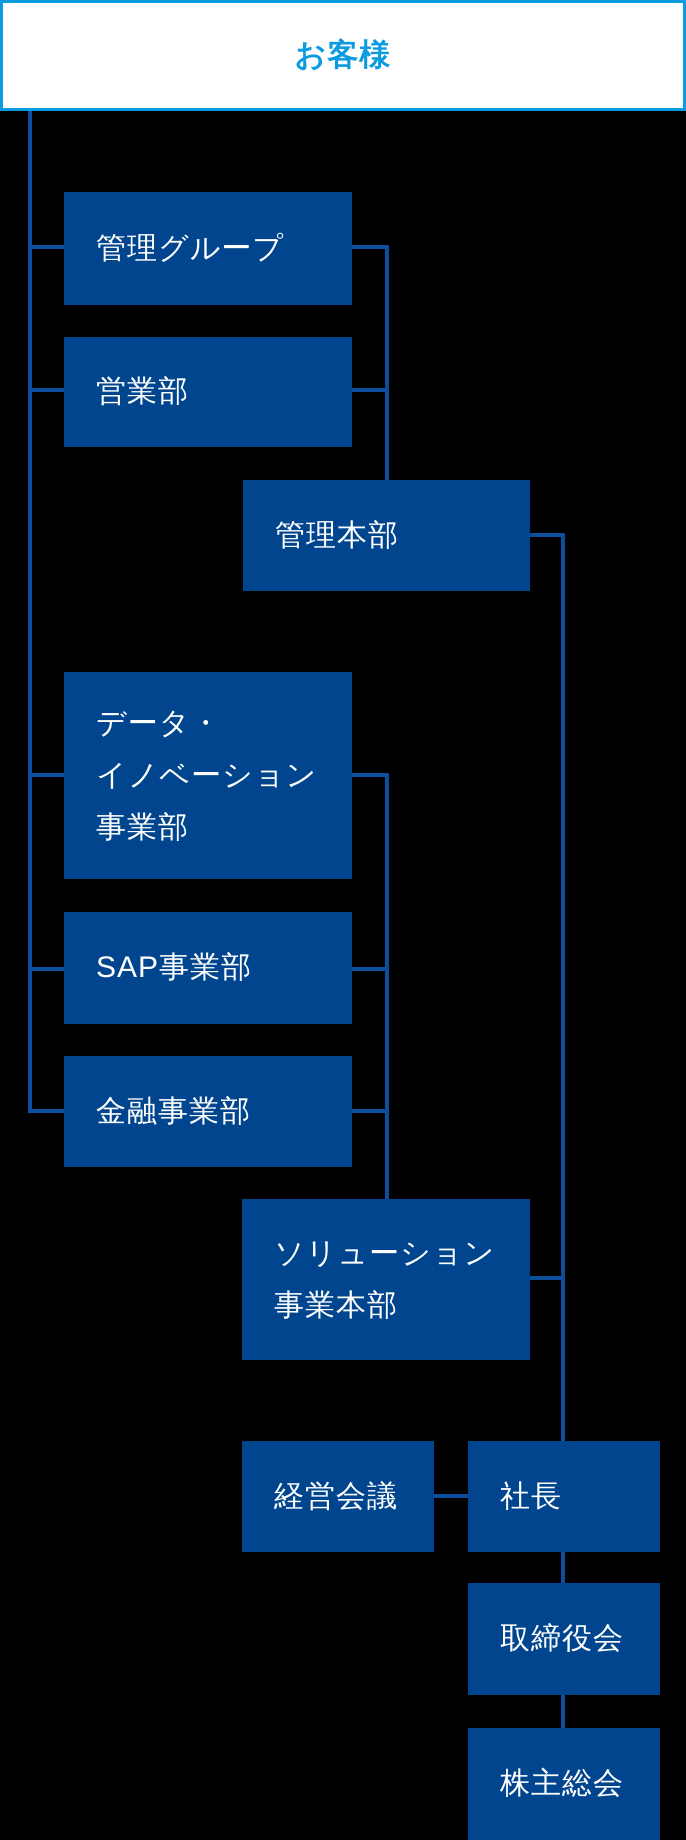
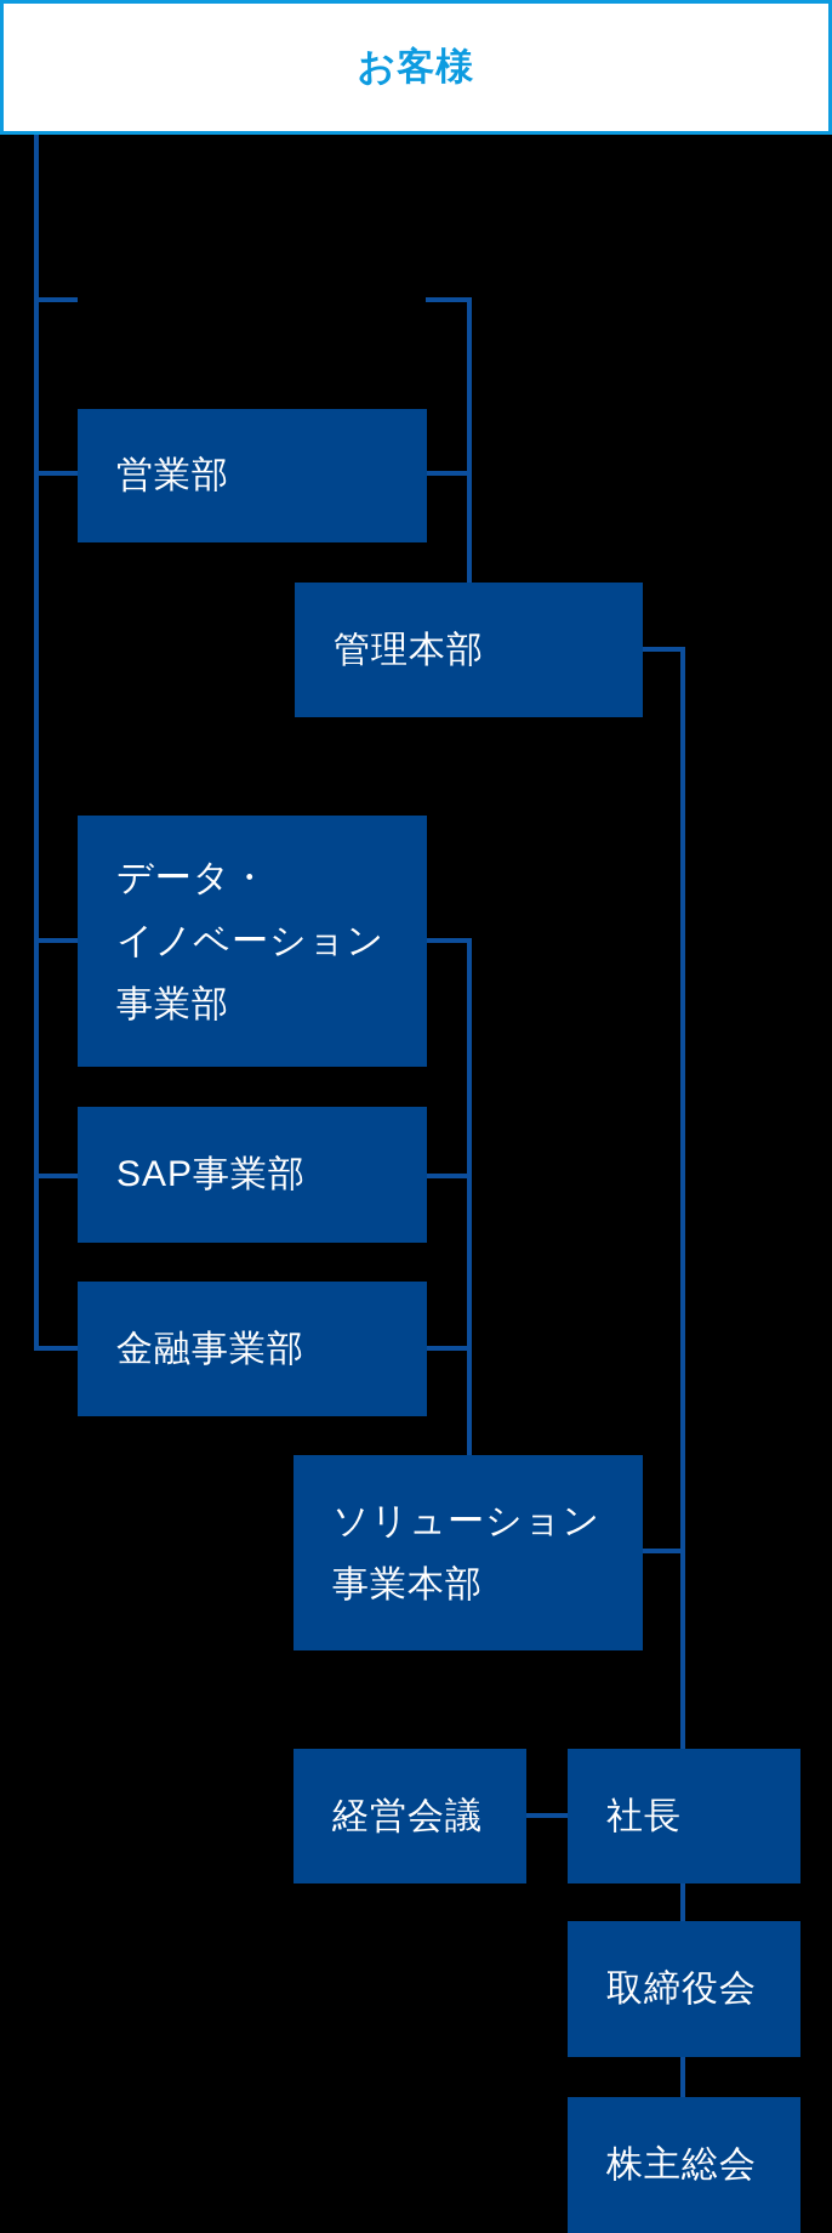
  お客様
- 管理グループ
  営業部
  管理本部
  データ・
  イノベーション
  事業部
  SAP事業部
  金融事業部
  ソリューション
  事業本部
  経営会議
  社長
  取締役会
  株主総会
